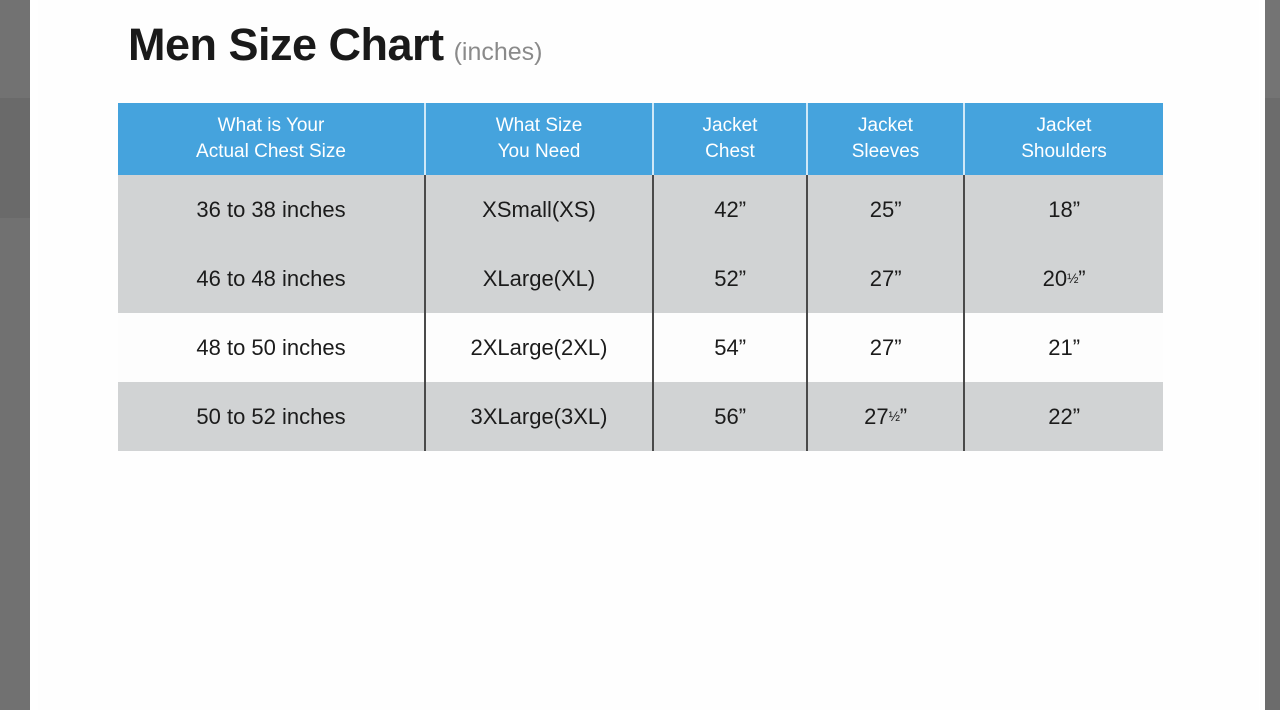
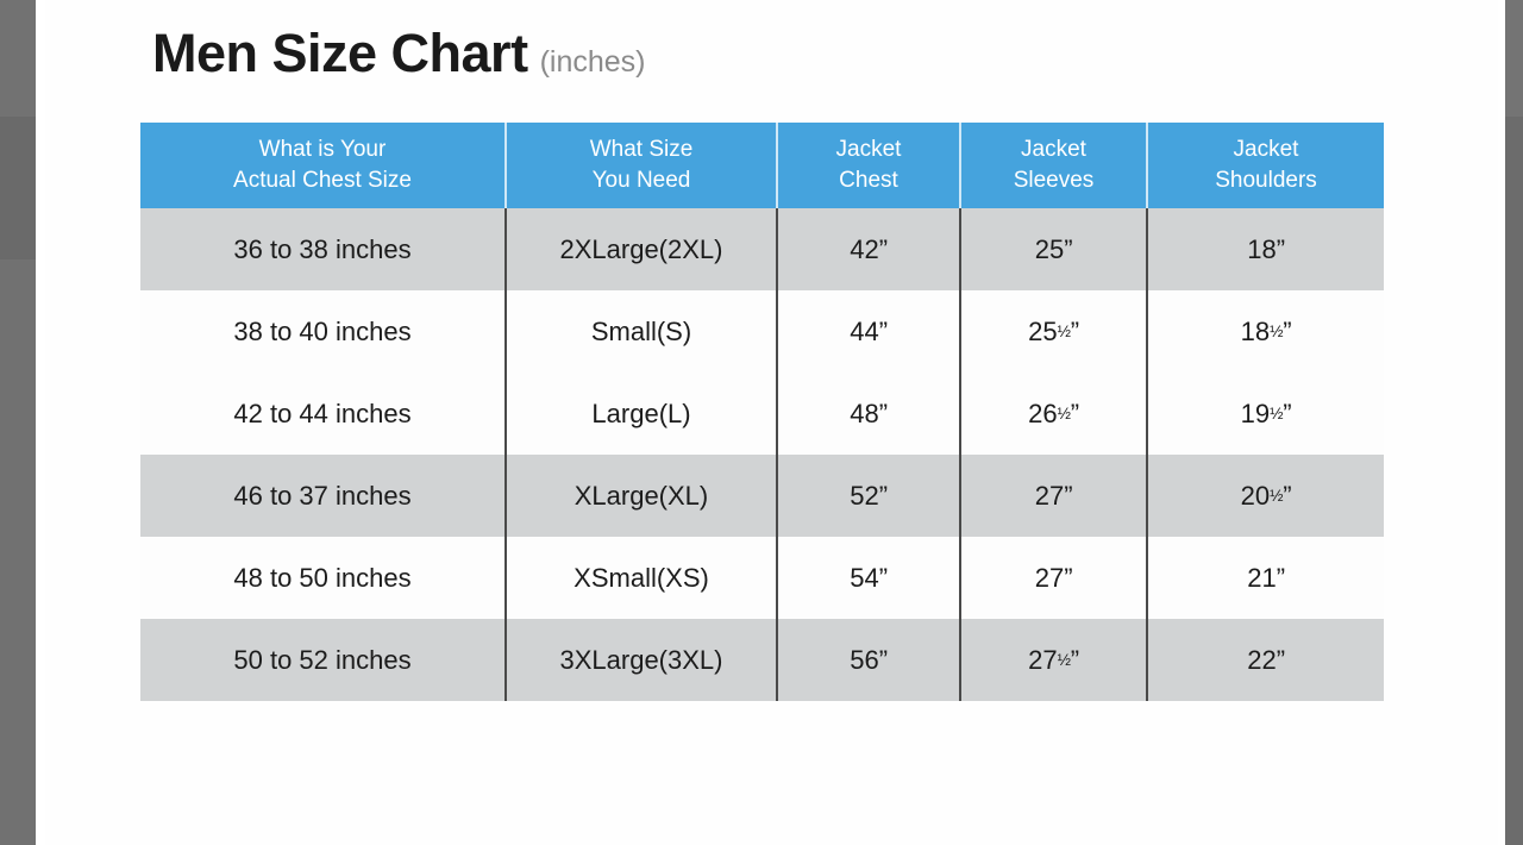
  Men Size Chart
  (inches)
  What is Your Actual Chest Size	What Size You Need	Jacket Chest	Jacket Sleeves	Jacket Shoulders
- 36 to 38 inches	XSmall(XS)	42”	25”	18”
+ 36 to 38 inches	2XLarge(2XL)	42”	25”	18”
+ 38 to 40 inches	Small(S)	44”	25½”	18½”
+ 42 to 44 inches	Large(L)	48”	26½”	19½”
- 46 to 48 inches	XLarge(XL)	52”	27”	20½”
+ 46 to 37 inches	XLarge(XL)	52”	27”	20½”
- 48 to 50 inches	2XLarge(2XL)	54”	27”	21”
+ 48 to 50 inches	XSmall(XS)	54”	27”	21”
  50 to 52 inches	3XLarge(3XL)	56”	27½”	22”
